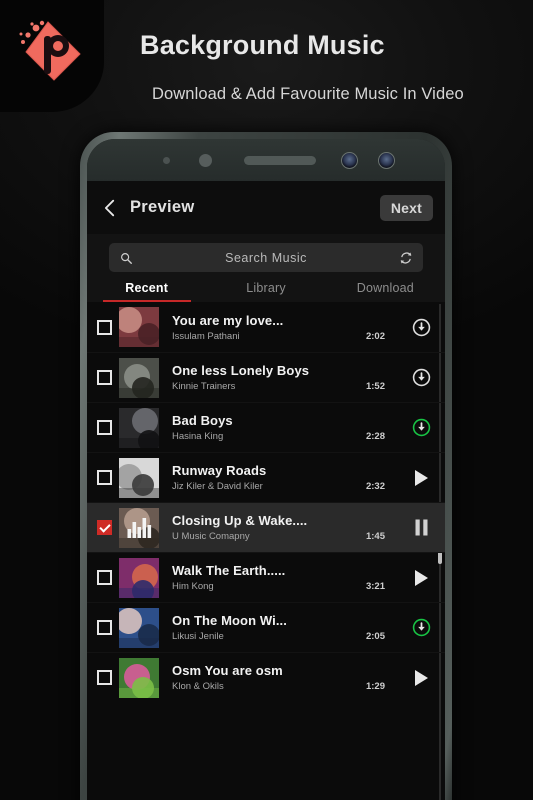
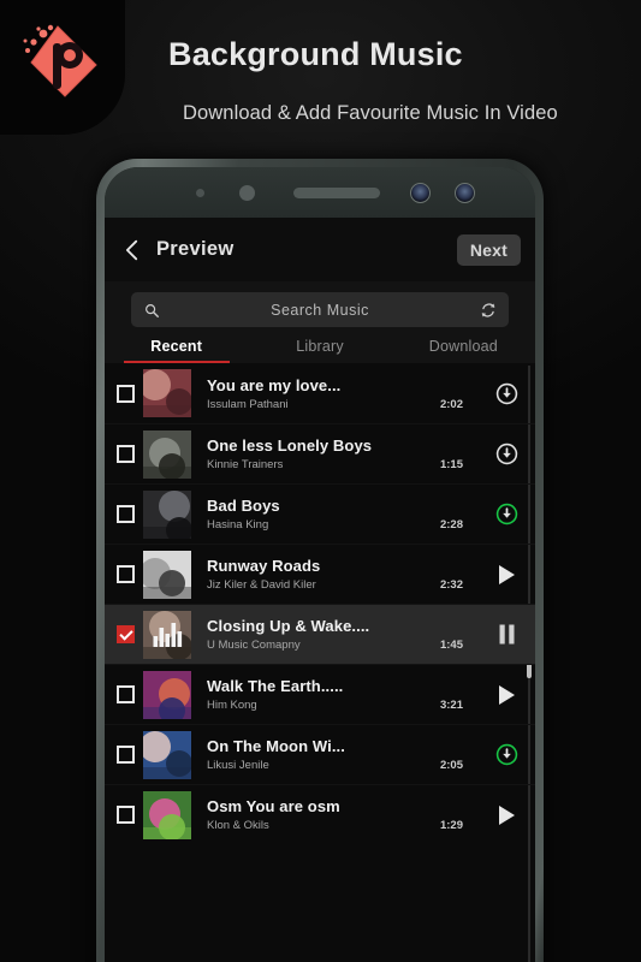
  Background Music
  Download & Add Favourite Music In Video
  Preview
  Next
  Search Music
  Recent
  Library
  Download
  You are my love...
  Issulam Pathani
  2:02
  One less Lonely Boys
  Kinnie Trainers
- 1:52
+ 1:15
  Bad Boys
  Hasina King
  2:28
  Runway Roads
  Jiz Kiler & David Kiler
  2:32
  Closing Up & Wake....
  U Music Comapny
  1:45
  Walk The Earth.....
  Him Kong
  3:21
  On The Moon Wi...
  Likusi Jenile
  2:05
  Osm You are osm
  Klon & Okils
  1:29
